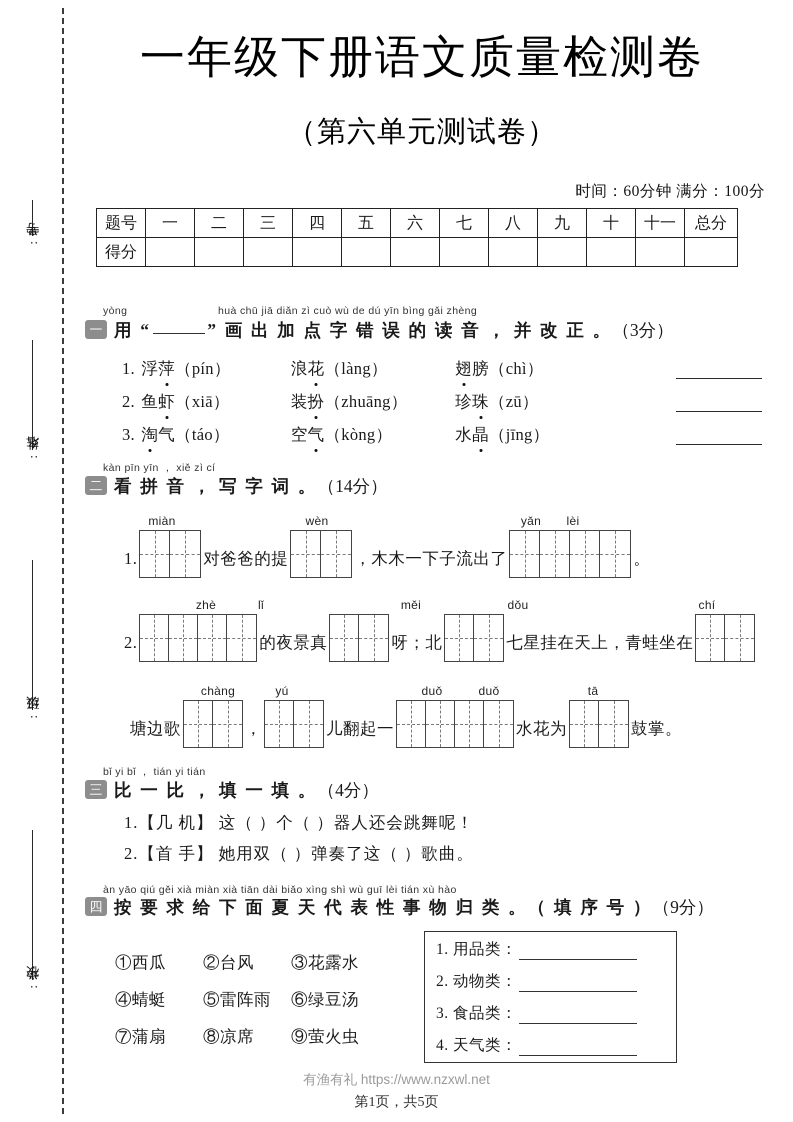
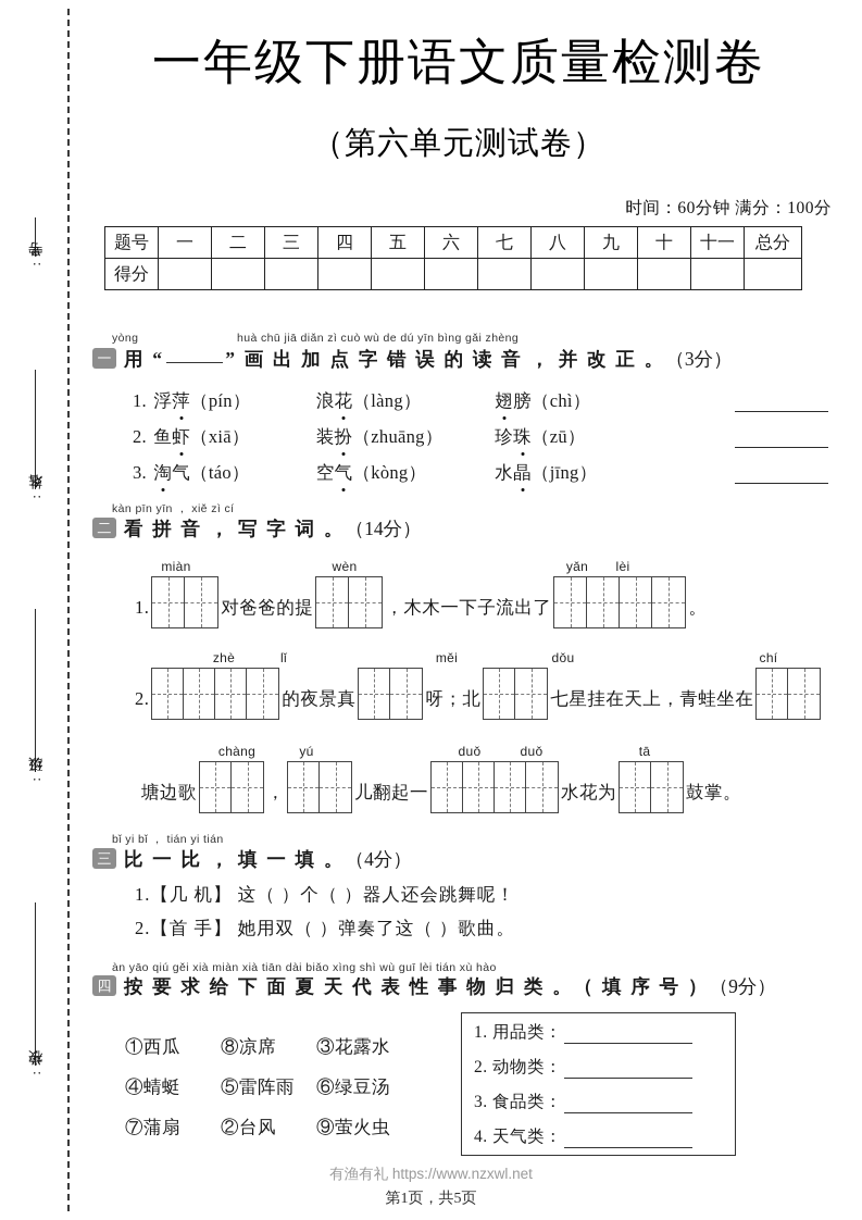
  一年级下册语文质量检测卷
  （第六单元测试卷）
  时间：60分钟 满分：100分
  题号	一	二	三	四	五	六	七	八	九	十	十一	总分
  得分
  yòng
  huà chū jiā diǎn zì cuò wù de dú yīn bìng gǎi zhèng
  一
  用 “ ” 画 出 加 点 字 错 误 的 读 音 ， 并 改 正 。（3分）
  1. 浮萍（pín） 浪花（làng） 翅膀（chì）
  2. 鱼虾（xiā） 装扮（zhuāng） 珍珠（zū）
  3. 淘气（táo） 空气（kòng） 水晶（jīng）
  kàn pīn yīn ， xiě zì cí
  二
  看 拼 音 ， 写 字 词 。（14分）
  miàn
  wèn
  yǎn
  lèi
  1. 对爸爸的提 ，木木一下子流出了 。
  zhè
  lǐ
  měi
  dǒu
  chí
  2. 的夜景真 呀；北 七星挂在天上，青蛙坐在
  chàng
  yú
  duǒ
  duǒ
  tā
  塘边歌 ， 儿翻起一 水花为 鼓掌。
  bǐ yi bǐ ， tián yi tián
  三
  比 一 比 ， 填 一 填 。（4分）
  1.【几 机】 这（ ）个（ ）器人还会跳舞呢！
  2.【首 手】 她用双（ ）弹奏了这（ ）歌曲。
  àn yāo qiú gěi xià miàn xià tiān dài biǎo xìng shì wù guī lèi tián xù hào
  四
  按 要 求 给 下 面 夏 天 代 表 性 事 物 归 类 。（ 填 序 号 ）（9分）
  ①西瓜
- ②台风
+ ⑧凉席
  ③花露水
  ④蜻蜓
  ⑤雷阵雨
  ⑥绿豆汤
  ⑦蒲扇
- ⑧凉席
+ ②台风
  ⑨萤火虫
  1. 用品类：
  2. 动物类：
  3. 食品类：
  4. 天气类：
  有渔有礼 https://www.nzxwl.net
  第1页，共5页
